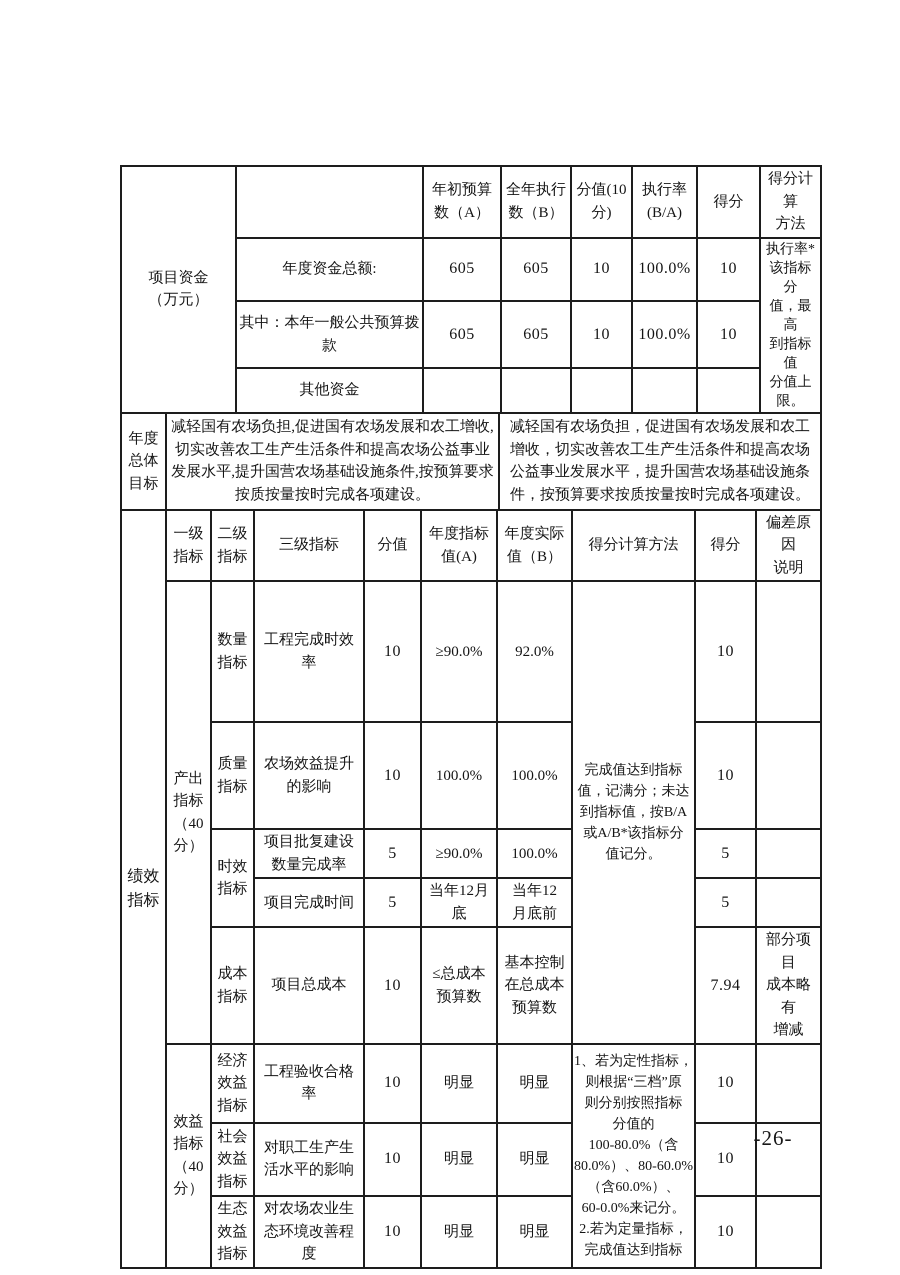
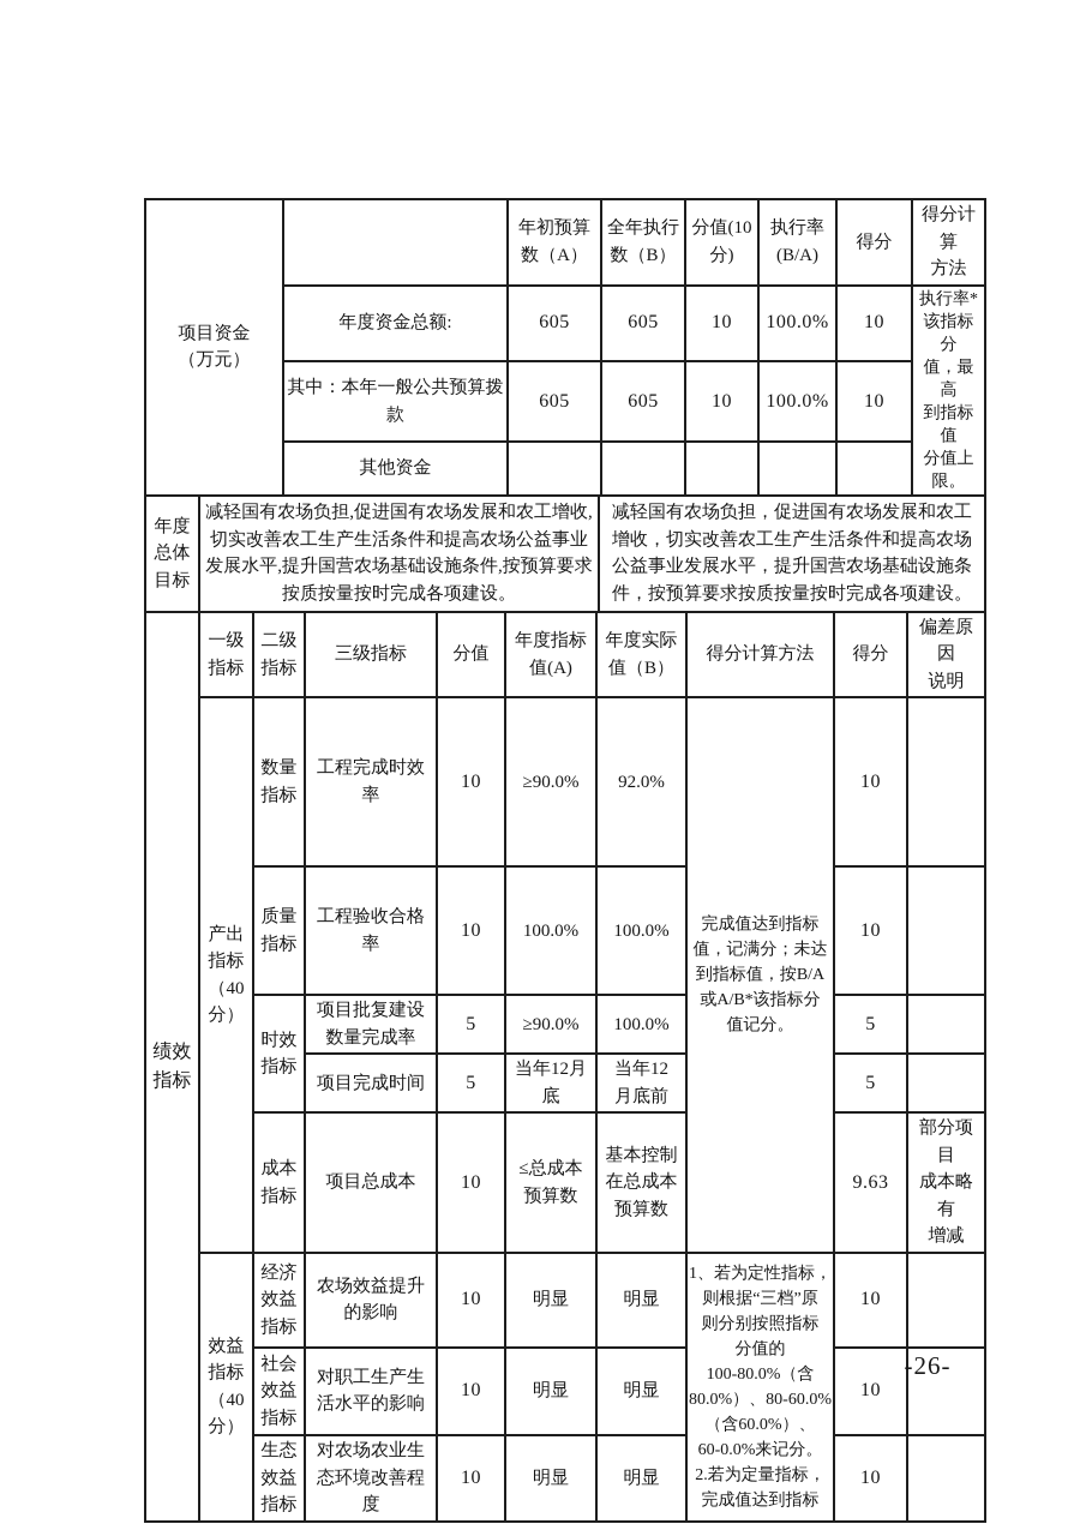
  项目资金 （万元）		年初预算 数（A）	全年执行 数（B）	分值(10 分)	执行率 (B/A)	得分	得分计算 方法
  年度资金总额:	605	605	10	100.0%	10	执行率* 该指标分 值，最高 到指标值 分值上 限。
  其中：本年一般公共预算拨款	605	605	10	100.0%	10
  其他资金
  年度 总体 目标	减轻国有农场负担,促进国有农场发展和农工增收,切实改善农工生产生活条件和提高农场公益事业发展水平,提升国营农场基础设施条件,按预算要求按质按量按时完成各项建设。	减轻国有农场负担，促进国有农场发展和农工增收，切实改善农工生产生活条件和提高农场公益事业发展水平，提升国营农场基础设施条件，按预算要求按质按量按时完成各项建设。
  绩效 指标	一级 指标	二级 指标	三级指标	分值	年度指标 值(A)	年度实际 值（B）	得分计算方法	得分	偏差原因 说明
  产出 指标 （40 分）	数量 指标	工程完成时效率	10	≥90.0%	92.0%	完成值达到指标 值，记满分；未达 到指标值，按B/A 或A/B*该指标分 值记分。	10
- 质量 指标	农场效益提升 的影响	10	100.0%	100.0%	10
+ 质量 指标	工程验收合格率	10	100.0%	100.0%	10
  时效 指标	项目批复建设数量完成率	5	≥90.0%	100.0%	5
  项目完成时间	5	当年12月 底	当年12 月底前	5
- 成本 指标	项目总成本	10	≤总成本 预算数	基本控制 在总成本 预算数	7.94	部分项目 成本略有 增减
+ 成本 指标	项目总成本	10	≤总成本 预算数	基本控制 在总成本 预算数	9.63	部分项目 成本略有 增减
- 效益 指标 （40 分）	经济 效益 指标	工程验收合格率	10	明显	明显	1、若为定性指标， 则根据“三档”原 则分别按照指标 分值的 100-80.0%（含 80.0%）、80-60.0% （含60.0%）、 60-0.0%来记分。 2.若为定量指标， 完成值达到指标	10
+ 效益 指标 （40 分）	经济 效益 指标	农场效益提升 的影响	10	明显	明显	1、若为定性指标， 则根据“三档”原 则分别按照指标 分值的 100-80.0%（含 80.0%）、80-60.0% （含60.0%）、 60-0.0%来记分。 2.若为定量指标， 完成值达到指标	10
  社会 效益 指标	对职工生产生 活水平的影响	10	明显	明显	10
  生态 效益 指标	对农场农业生 态环境改善程 度	10	明显	明显	10
  -26-
